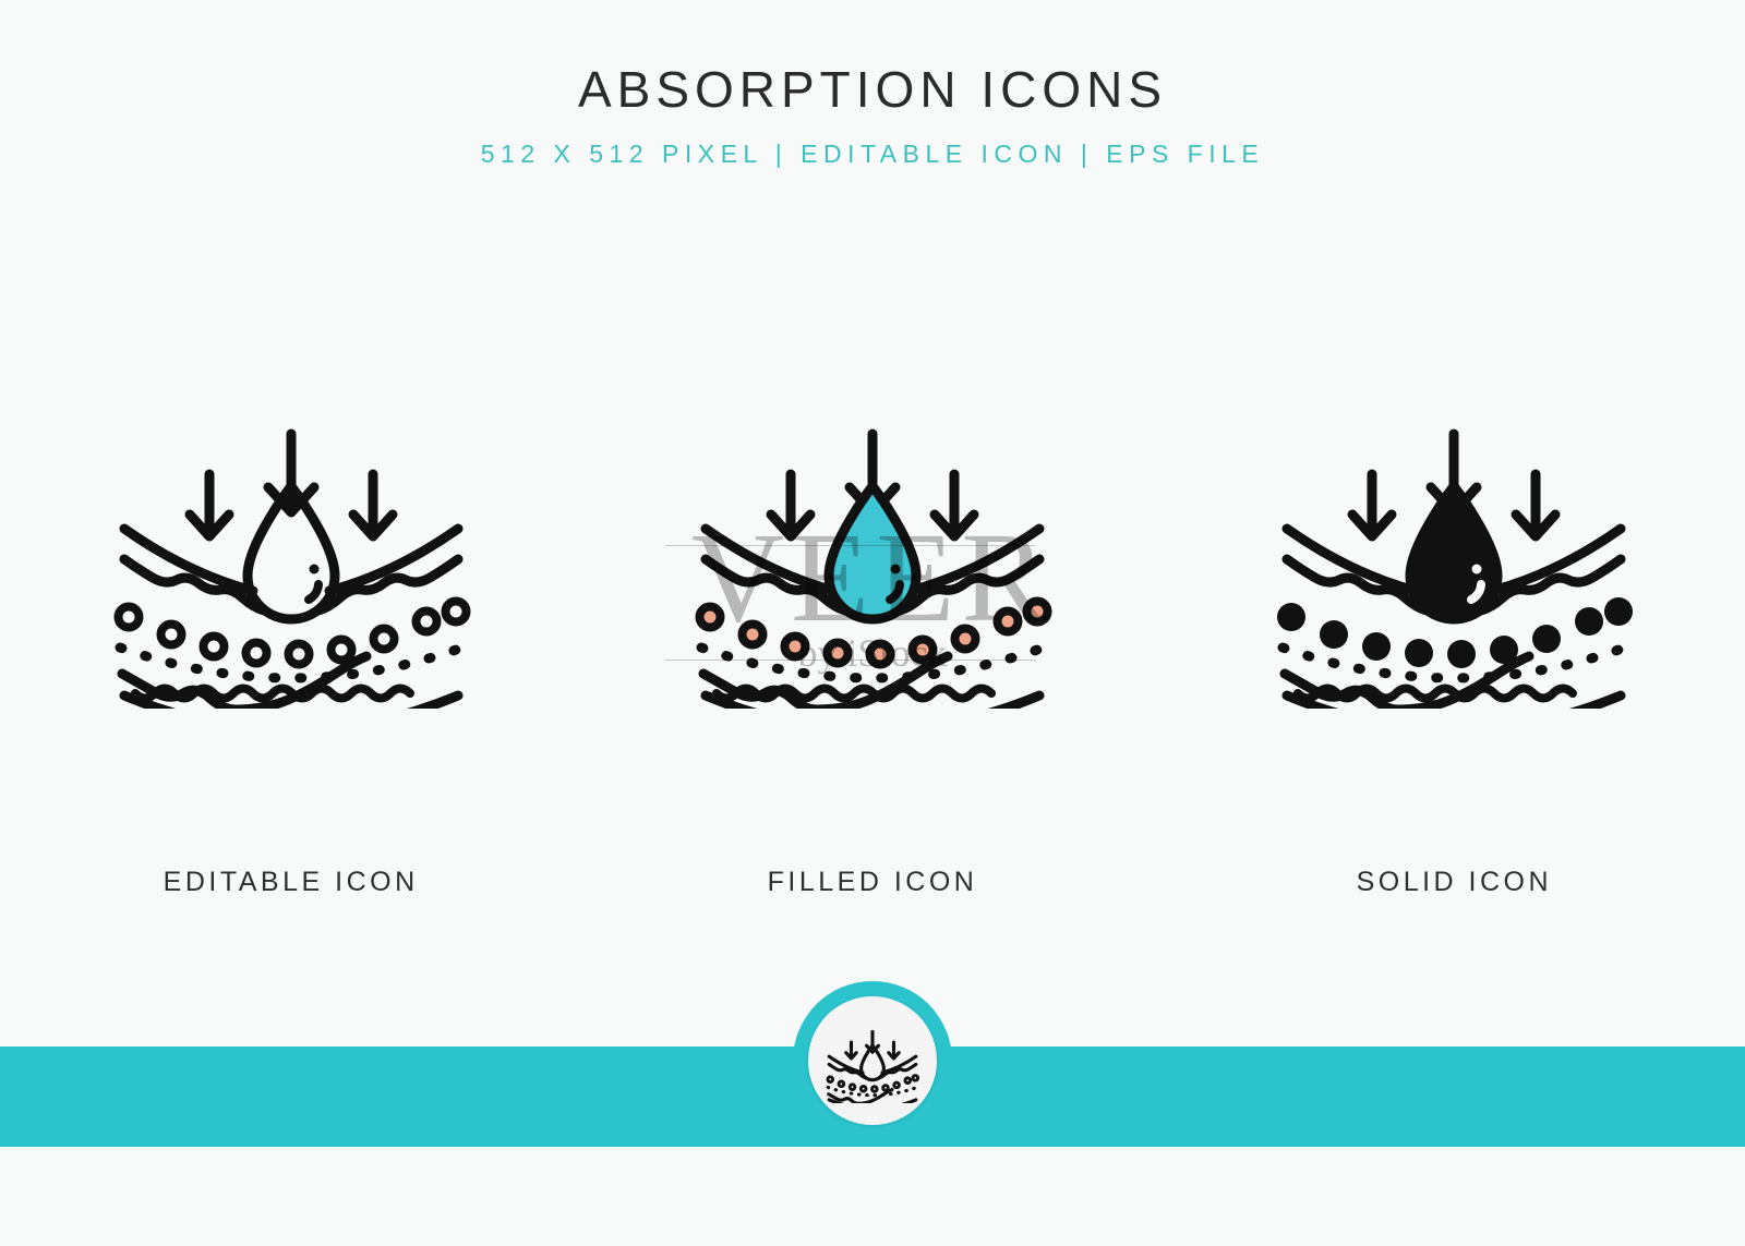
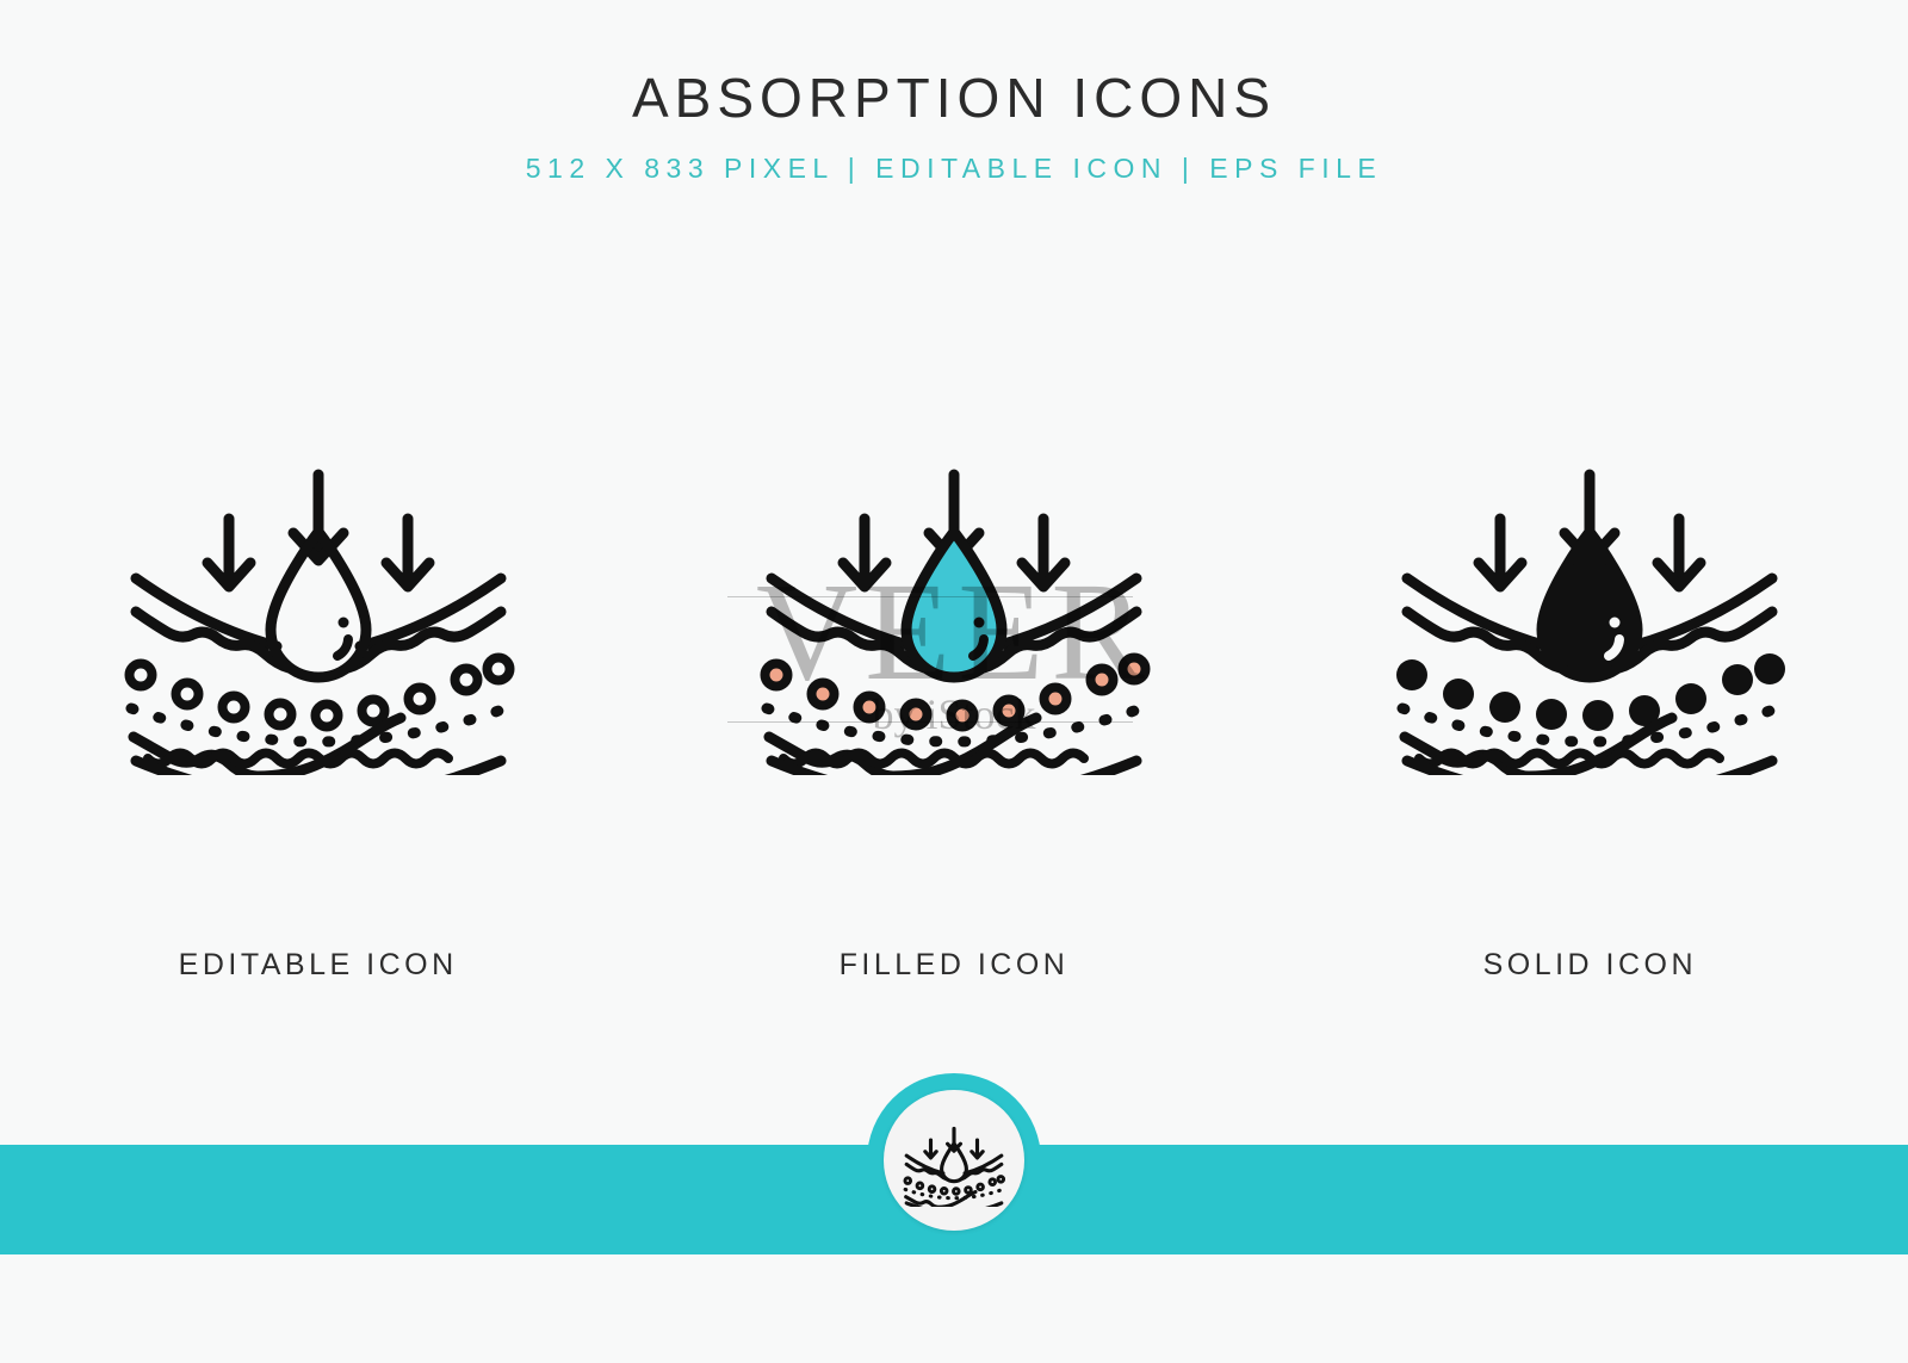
  ABSORPTION ICONS
- 512 X 512 PIXEL | EDITABLE ICON | EPS FILE
+ 512 X 833 PIXEL | EDITABLE ICON | EPS FILE
  EDITABLE ICON
  FILLED ICON
  SOLID ICON
  VEER
  by iStock
